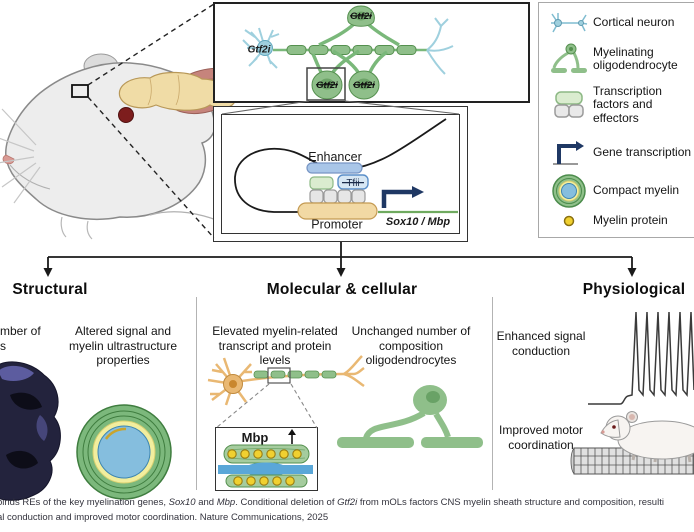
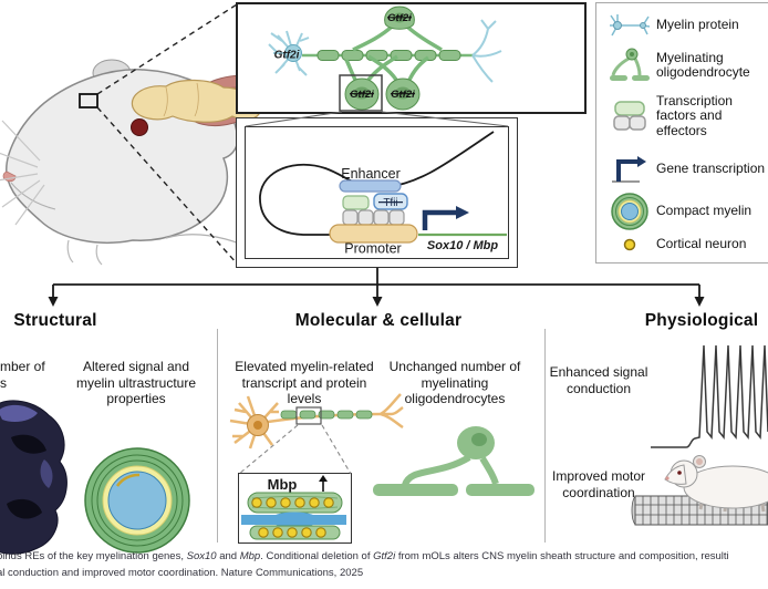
  Gtf2i
  Gtf2i
  Gtf2i
  Gtf2i
  Tfii
  Enhancer
  Promoter
  Sox10 / Mbp
- Cortical neuron
+ Myelin protein
  Myelinating oligodendrocyte
  Transcription factors and effectors
  Gene transcription
  Compact myelin
- Myelin protein
+ Cortical neuron
  Structural
  Molecular & cellular
  Physiological
  mber of
  s
  Altered signal and myelin ultrastructure properties
  Elevated myelin-related transcript and protein levels
- Unchanged number of composition oligodendrocytes
+ Unchanged number of myelinating oligodendrocytes
  Enhanced signal conduction
  Improved motor coordination
  Mbp
- inds REs of the key myelination genes, Sox10 and Mbp. Conditional deletion of Gtf2i from mOLs factors CNS myelin sheath structure and composition, resulti
+ inds REs of the key myelination genes, Sox10 and Mbp. Conditional deletion of Gtf2i from mOLs alters CNS myelin sheath structure and composition, resulti
  l conduction and improved motor coordination. Nature Communications, 2025
